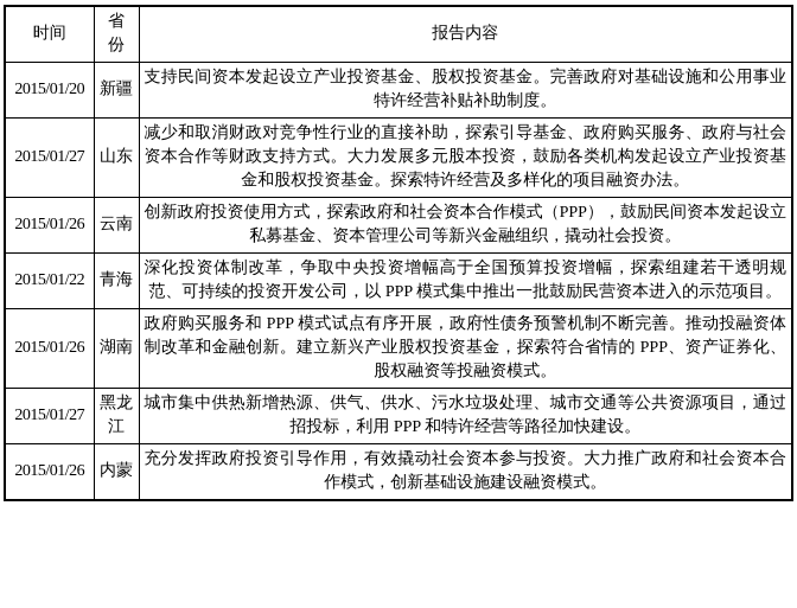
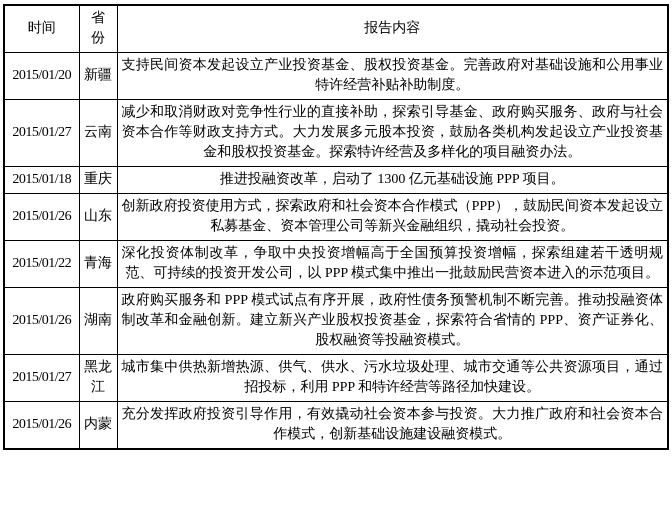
  时间	省份	报告内容
  2015/01/20	新疆	支持民间资本发起设立产业投资基金、股权投资基金。完善政府对基础设施和公用事业特许经营补贴补助制度。
- 2015/01/27	山东	减少和取消财政对竞争性行业的直接补助，探索引导基金、政府购买服务、政府与社会资本合作等财政支持方式。大力发展多元股本投资，鼓励各类机构发起设立产业投资基金和股权投资基金。探索特许经营及多样化的项目融资办法。
+ 2015/01/27	云南	减少和取消财政对竞争性行业的直接补助，探索引导基金、政府购买服务、政府与社会资本合作等财政支持方式。大力发展多元股本投资，鼓励各类机构发起设立产业投资基金和股权投资基金。探索特许经营及多样化的项目融资办法。
+ 2015/01/18	重庆	推进投融资改革，启动了 1300 亿元基础设施 PPP 项目。
- 2015/01/26	云南	创新政府投资使用方式，探索政府和社会资本合作模式（PPP），鼓励民间资本发起设立私募基金、资本管理公司等新兴金融组织，撬动社会投资。
+ 2015/01/26	山东	创新政府投资使用方式，探索政府和社会资本合作模式（PPP），鼓励民间资本发起设立私募基金、资本管理公司等新兴金融组织，撬动社会投资。
  2015/01/22	青海	深化投资体制改革，争取中央投资增幅高于全国预算投资增幅，探索组建若干透明规范、可持续的投资开发公司，以 PPP 模式集中推出一批鼓励民营资本进入的示范项目。
  2015/01/26	湖南	政府购买服务和 PPP 模式试点有序开展，政府性债务预警机制不断完善。推动投融资体制改革和金融创新。建立新兴产业股权投资基金，探索符合省情的 PPP、资产证券化、股权融资等投融资模式。
  2015/01/27	黑龙江	城市集中供热新增热源、供气、供水、污水垃圾处理、城市交通等公共资源项目，通过招投标，利用 PPP 和特许经营等路径加快建设。
  2015/01/26	内蒙	充分发挥政府投资引导作用，有效撬动社会资本参与投资。大力推广政府和社会资本合作模式，创新基础设施建设融资模式。
